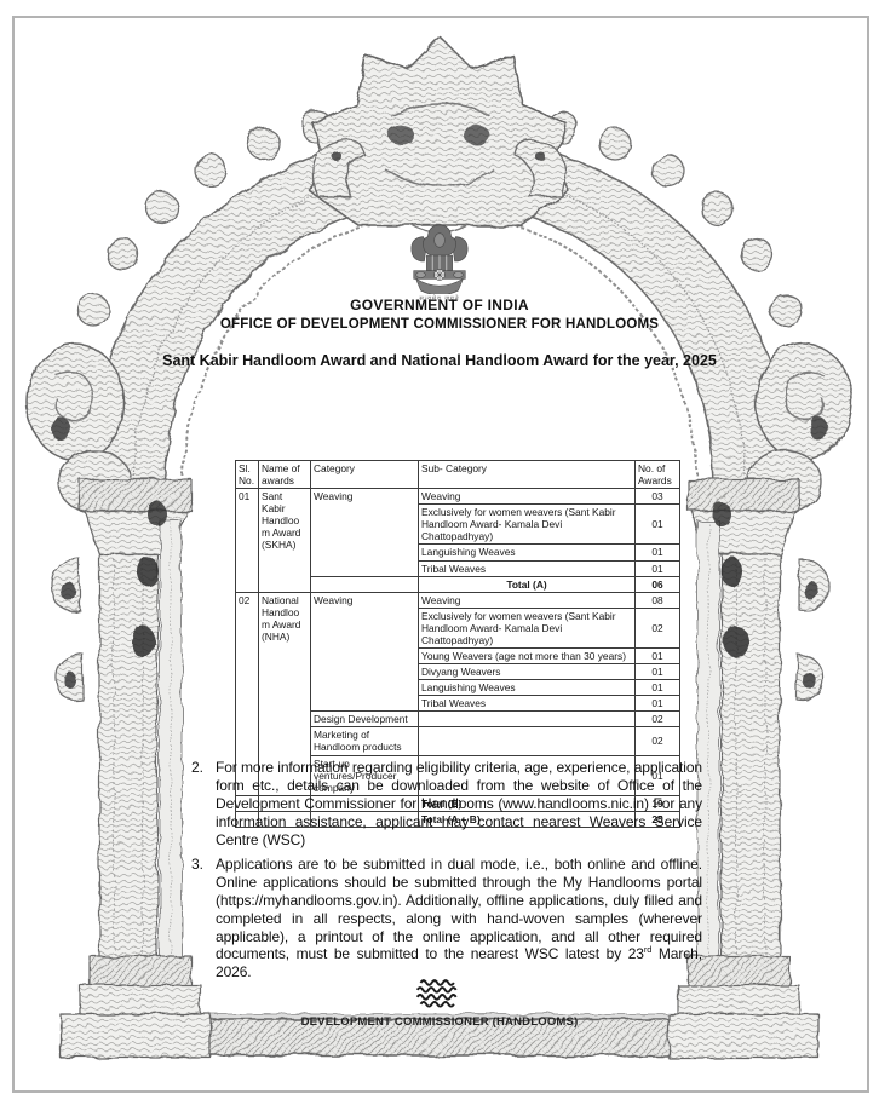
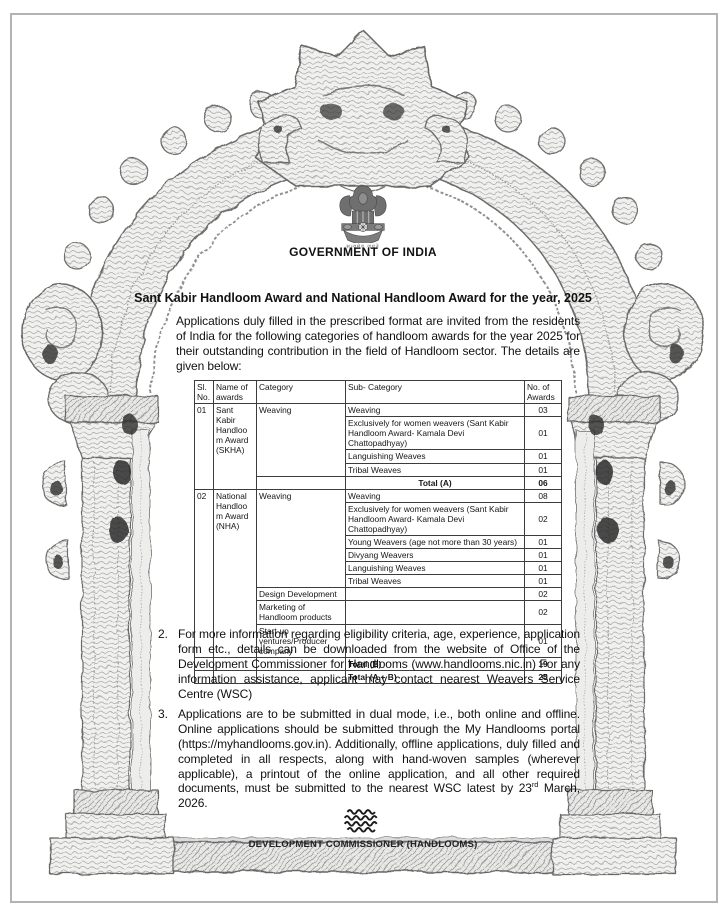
  GOVERNMENT OF INDIA
- OFFICE OF DEVELOPMENT COMMISSIONER FOR HANDLOOMS
  Sant Kabir Handloom Award and National Handloom Award for the year, 2025
+ Applications duly filled in the prescribed format are invited from the residents of India for the following categories of handloom awards for the year 2025 for their outstanding contribution in the field of Handloom sector. The details are given below:
  Sl. No.	Name of awards	Category	Sub- Category	No. of Awards
  01	Sant Kabir Handloom Award (SKHA)	Weaving	Weaving	03
  Exclusively for women weavers (Sant Kabir Handloom Award- Kamala Devi Chattopadhyay)	01
  Languishing Weaves	01
  Tribal Weaves	01
  	Total (A)	06
  02	National Handloom Award (NHA)	Weaving	Weaving	08
  Exclusively for women weavers (Sant Kabir Handloom Award- Kamala Devi Chattopadhyay)	02
  Young Weavers (age not more than 30 years)	01
  Divyang Weavers	01
  Languishing Weaves	01
  Tribal Weaves	01
  Design Development		02
  Marketing of Handloom products		02
  Start-up ventures/Producer company		01
  			Total (B)	19
  			Total (A + B)	25
  2.
  For more information regarding eligibility criteria, age, experience, application form etc., details can be downloaded from the website of Office of the Development Commissioner for Handlooms (www.handlooms.nic.in) For any information assistance, applicant may contact nearest Weavers Service Centre (WSC)
  3.
  Applications are to be submitted in dual mode, i.e., both online and offline. Online applications should be submitted through the My Handlooms portal (https://myhandlooms.gov.in). Additionally, offline applications, duly filled and completed in all respects, along with hand-woven samples (wherever applicable), a printout of the online application, and all other required documents, must be submitted to the nearest WSC latest by 23rd March, 2026.
  DEVELOPMENT COMMISSIONER (HANDLOOMS)
